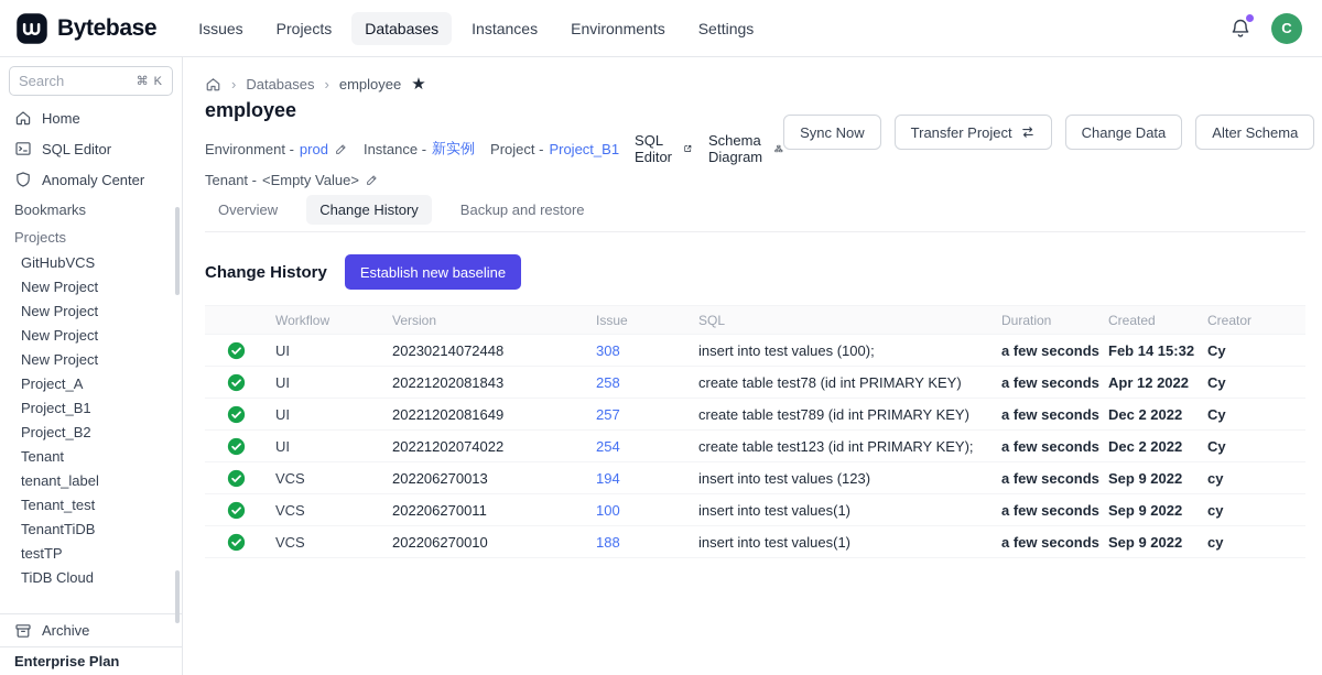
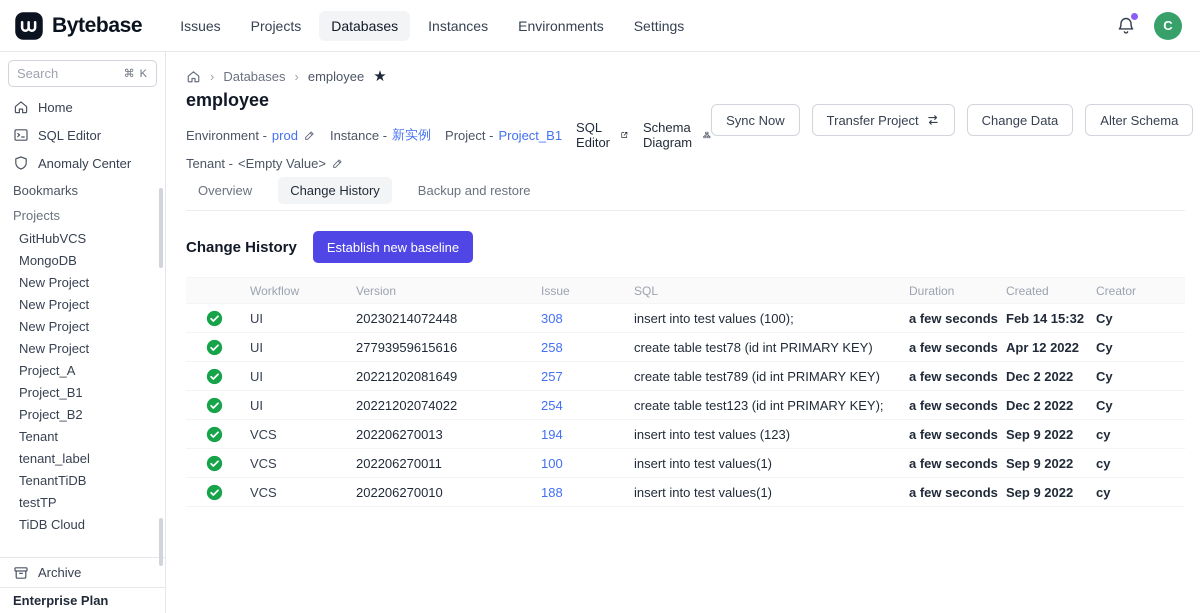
  Bytebase
  Issues
  Projects
  Databases
  Instances
  Environments
  Settings
  C
  Search
  ⌘ K
  Home
  SQL Editor
  Anomaly Center
  Bookmarks
  Projects
  GitHubVCS
+ MongoDB
  New Project
  New Project
  New Project
  New Project
  Project_A
  Project_B1
  Project_B2
  Tenant
  tenant_label
- Tenant_test
  TenantTiDB
  testTP
  TiDB Cloud
  Archive
  Enterprise Plan
  ›
  Databases
  ›
  employee
  ★
  employee
  Environment -
  prod
  Instance -
  新实例
  Project -
  Project_B1
  SQL Editor
  Schema Diagram
  Tenant -
  <Empty Value>
  Sync Now
  Transfer Project
  Change Data
  Alter Schema
  Overview
  Change History
  Backup and restore
  Change History
  Establish new baseline
  Workflow
  Version
  Issue
  SQL
  Duration
  Created
  Creator
  UI
  20230214072448
  308
  insert into test values (100);
  a few seconds
  Feb 14 15:32
  Cy
  UI
- 20221202081843
+ 27793959615616
  258
  create table test78 (id int PRIMARY KEY)
  a few seconds
  Apr 12 2022
  Cy
  UI
  20221202081649
  257
  create table test789 (id int PRIMARY KEY)
  a few seconds
  Dec 2 2022
  Cy
  UI
  20221202074022
  254
  create table test123 (id int PRIMARY KEY);
  a few seconds
  Dec 2 2022
  Cy
  VCS
  202206270013
  194
  insert into test values (123)
  a few seconds
  Sep 9 2022
  cy
  VCS
  202206270011
  100
  insert into test values(1)
  a few seconds
  Sep 9 2022
  cy
  VCS
  202206270010
  188
  insert into test values(1)
  a few seconds
  Sep 9 2022
  cy
